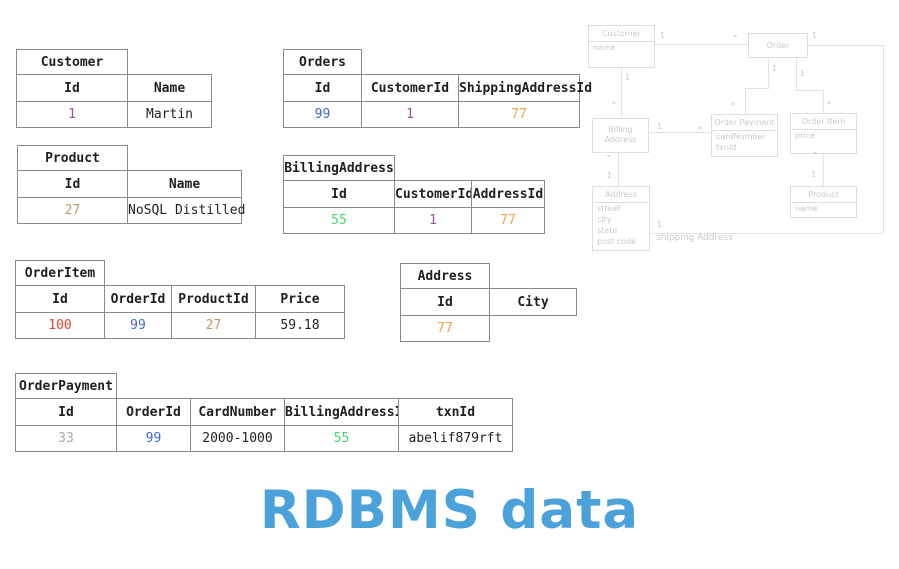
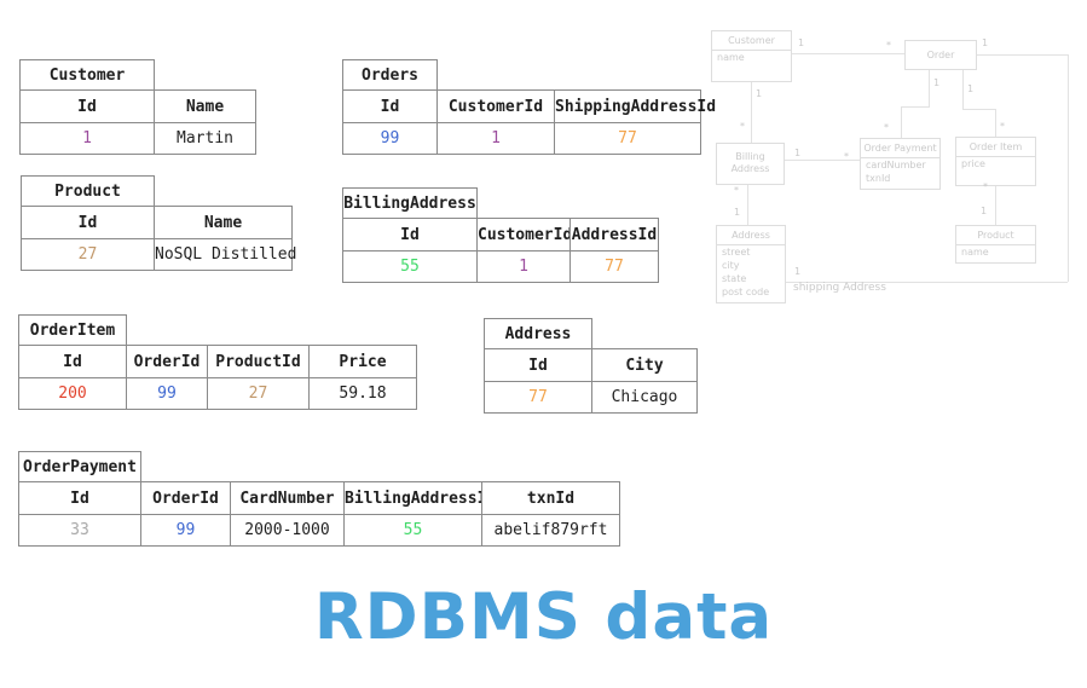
  Customer
  Id
  Name
  1
  Martin
  Orders
  Id
  CustomerId
  ShippingAddressId
  99
  1
  77
  Product
  Id
  Name
  27
  NoSQL Distilled
  BillingAddress
  Id
  CustomerId
  AddressId
  55
  1
  77
  OrderItem
  Id
  OrderId
  ProductId
  Price
- 100
+ 200
  99
  27
  59.18
  Address
  Id
  City
  77
+ Chicago
  OrderPayment
  Id
  OrderId
  CardNumber
  BillingAddress
  txnId
  33
  99
  2000-1000
  55
  abelif879rft
  Customer
  name
  Order
  Billing Address
  Order Payment
  cardNumber
  txnId
  Order Item
  price
  Address
  street
  city
  state
  post code
  Product
  name
  1
  *
  1
  *
  1
  *
  *
  1
  1
  *
  1
  *
  *
  1
  1
  1
  shipping Address
  RDBMS data
